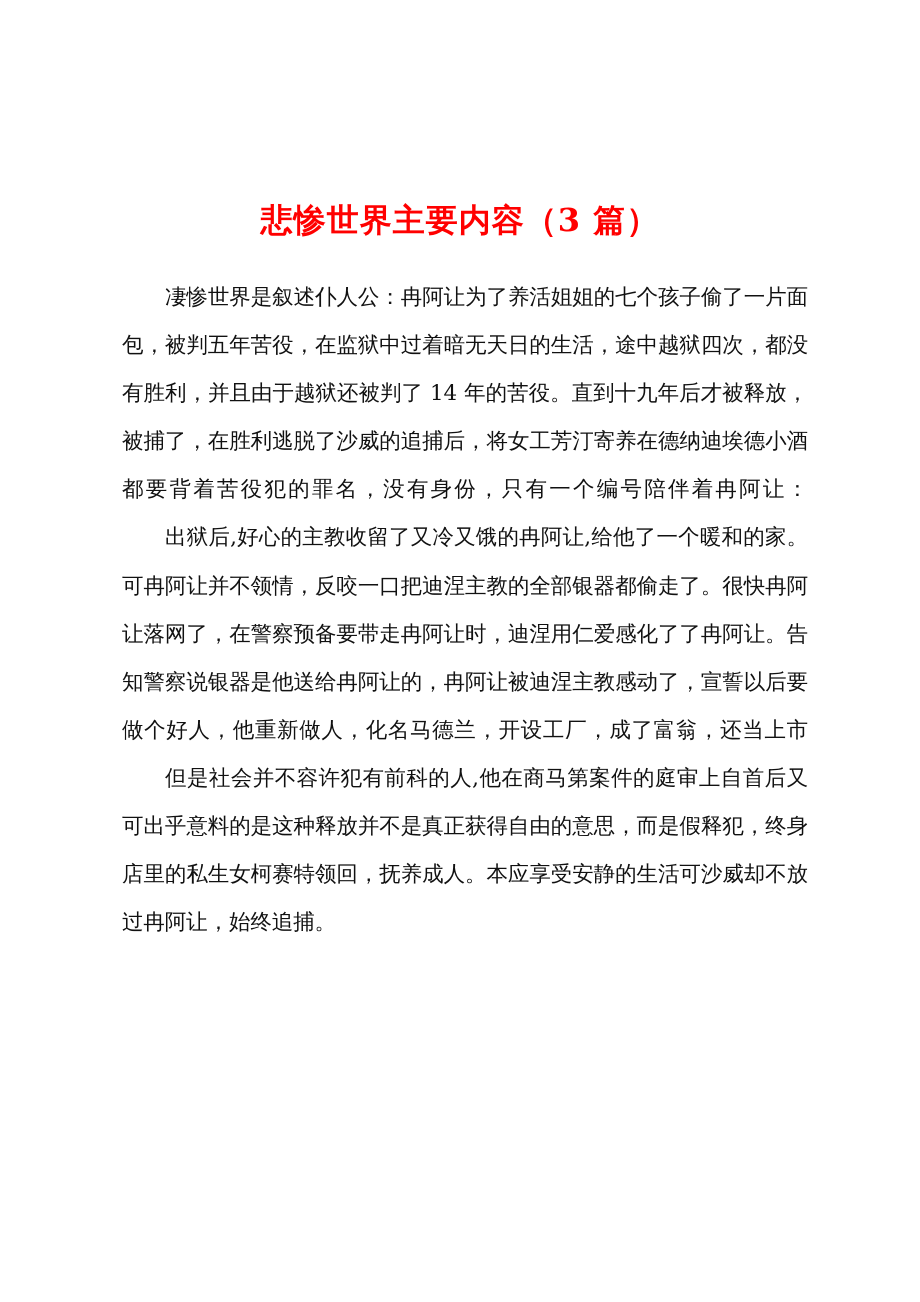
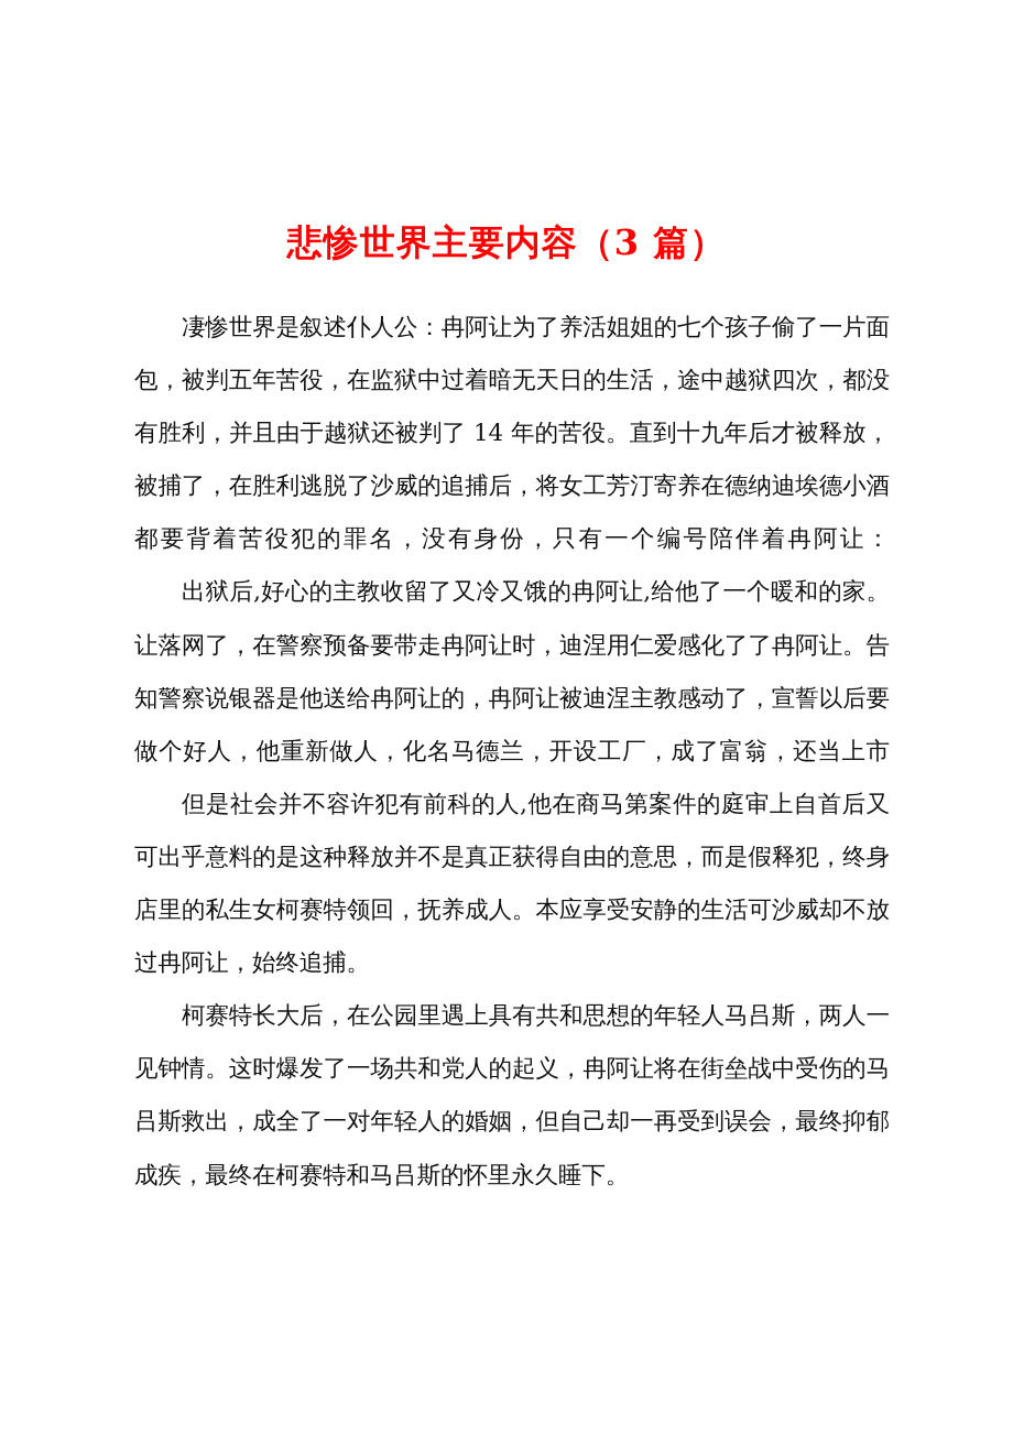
  悲惨世界主要内容（3 篇）
  凄惨世界是叙述仆人公：冉阿让为了养活姐姐的七个孩子偷了一片面
  包，被判五年苦役，在监狱中过着暗无天日的生活，途中越狱四次，都没
  有胜利，并且由于越狱还被判了 14 年的苦役。直到十九年后才被释放，
  被捕了，在胜利逃脱了沙威的追捕后，将女工芳汀寄养在德纳迪埃德小酒
  都要背着苦役犯的罪名，没有身份，只有一个编号陪伴着冉阿让：
  出狱后,好心的主教收留了又冷又饿的冉阿让,给他了一个暖和的家。
- 可冉阿让并不领情，反咬一口把迪涅主教的全部银器都偷走了。很快冉阿
  让落网了，在警察预备要带走冉阿让时，迪涅用仁爱感化了了冉阿让。告
  知警察说银器是他送给冉阿让的，冉阿让被迪涅主教感动了，宣誓以后要
  做个好人，他重新做人，化名马德兰，开设工厂，成了富翁，还当上市
  但是社会并不容许犯有前科的人,他在商马第案件的庭审上自首后又
  可出乎意料的是这种释放并不是真正获得自由的意思，而是假释犯，终身
  店里的私生女柯赛特领回，抚养成人。本应享受安静的生活可沙威却不放
  过冉阿让，始终追捕。
+ 柯赛特长大后，在公园里遇上具有共和思想的年轻人马吕斯，两人一
+ 见钟情。这时爆发了一场共和党人的起义，冉阿让将在街垒战中受伤的马
+ 吕斯救出，成全了一对年轻人的婚姻，但自己却一再受到误会，最终抑郁
+ 成疾，最终在柯赛特和马吕斯的怀里永久睡下。
